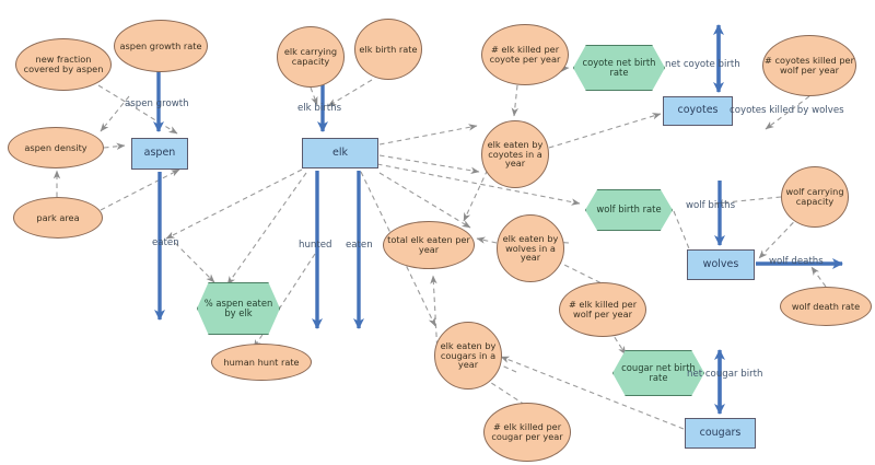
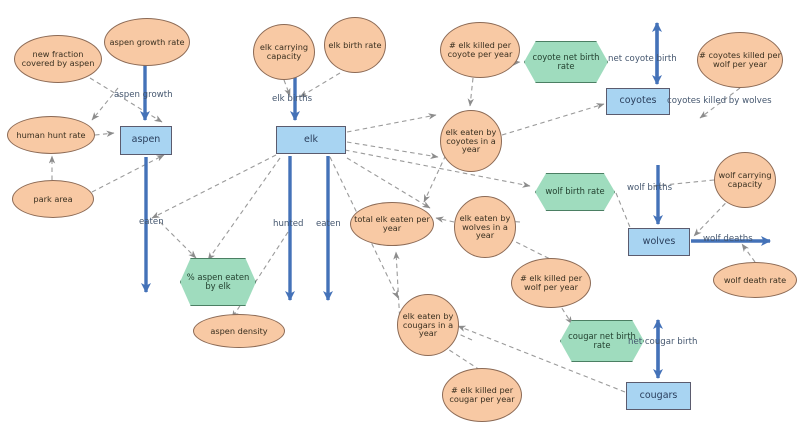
  coyote net birth rate
  wolf birth rate
  cougar net birth rate
  % aspen eaten by elk
  new fraction covered by aspen
  aspen growth rate
- aspen density
+ human hunt rate
  park area
  elk carrying capacity
  elk birth rate
  # elk killed per coyote per year
  elk eaten by coyotes in a year
  # coyotes killed per wolf per year
  wolf carrying capacity
  wolf death rate
  total elk eaten per year
  elk eaten by wolves in a year
  # elk killed per wolf per year
  elk eaten by cougars in a year
  # elk killed per cougar per year
- human hunt rate
+ aspen density
  aspen
  elk
  coyotes
  wolves
  cougars
  aspen growth
  elk births
  eaten
  hunted
  eaten
  net coyote birth
  coyotes killed by wolves
  wolf births
  wolf deaths
  net cougar birth
